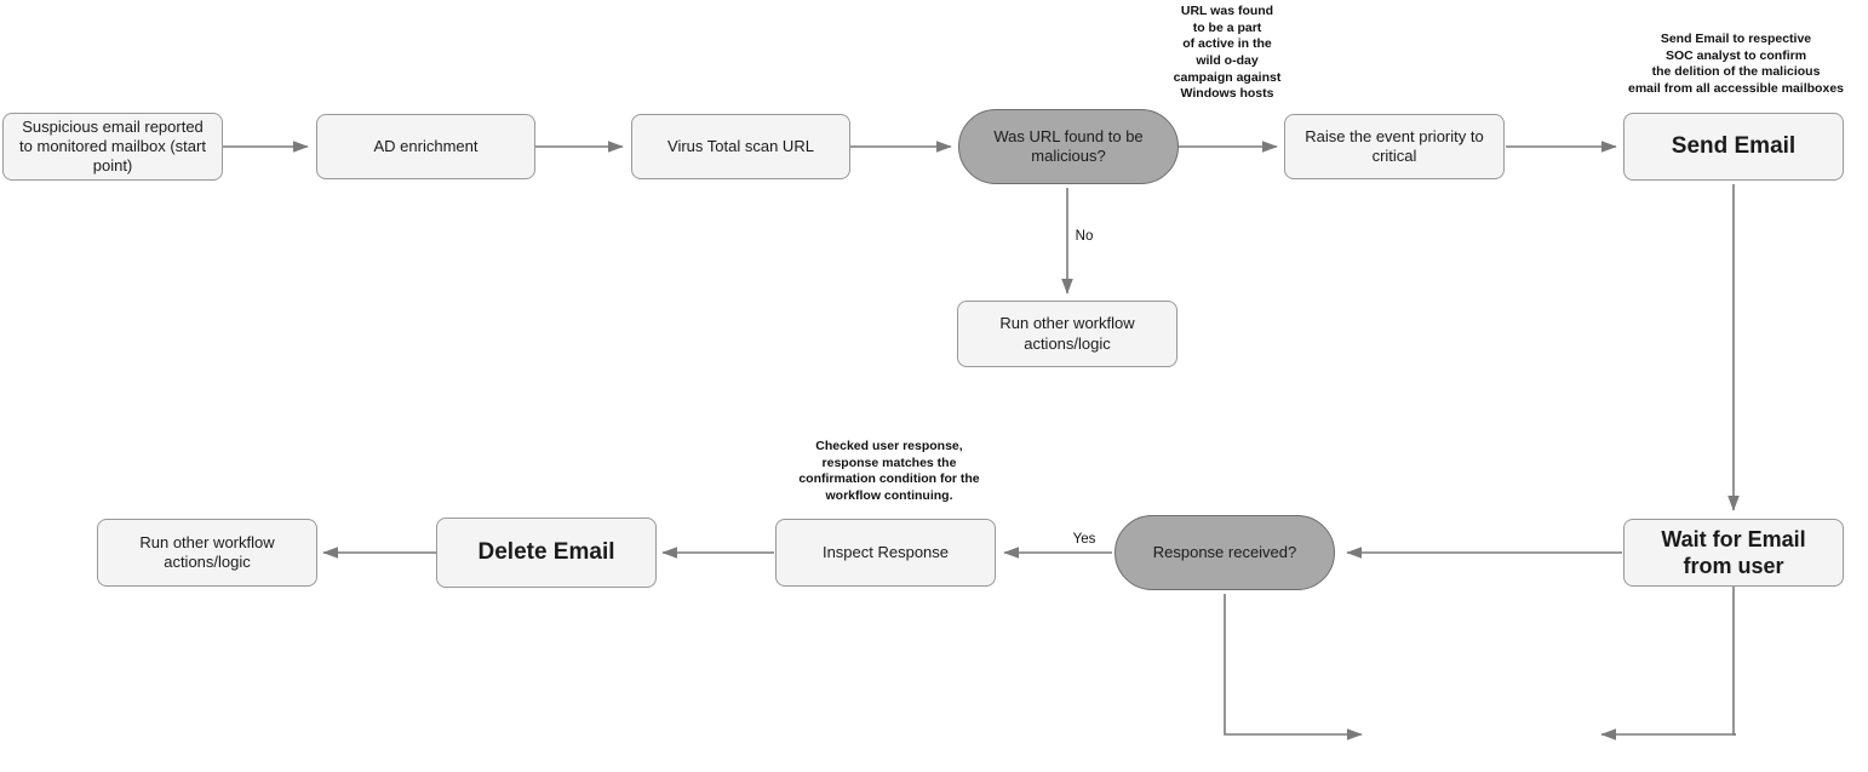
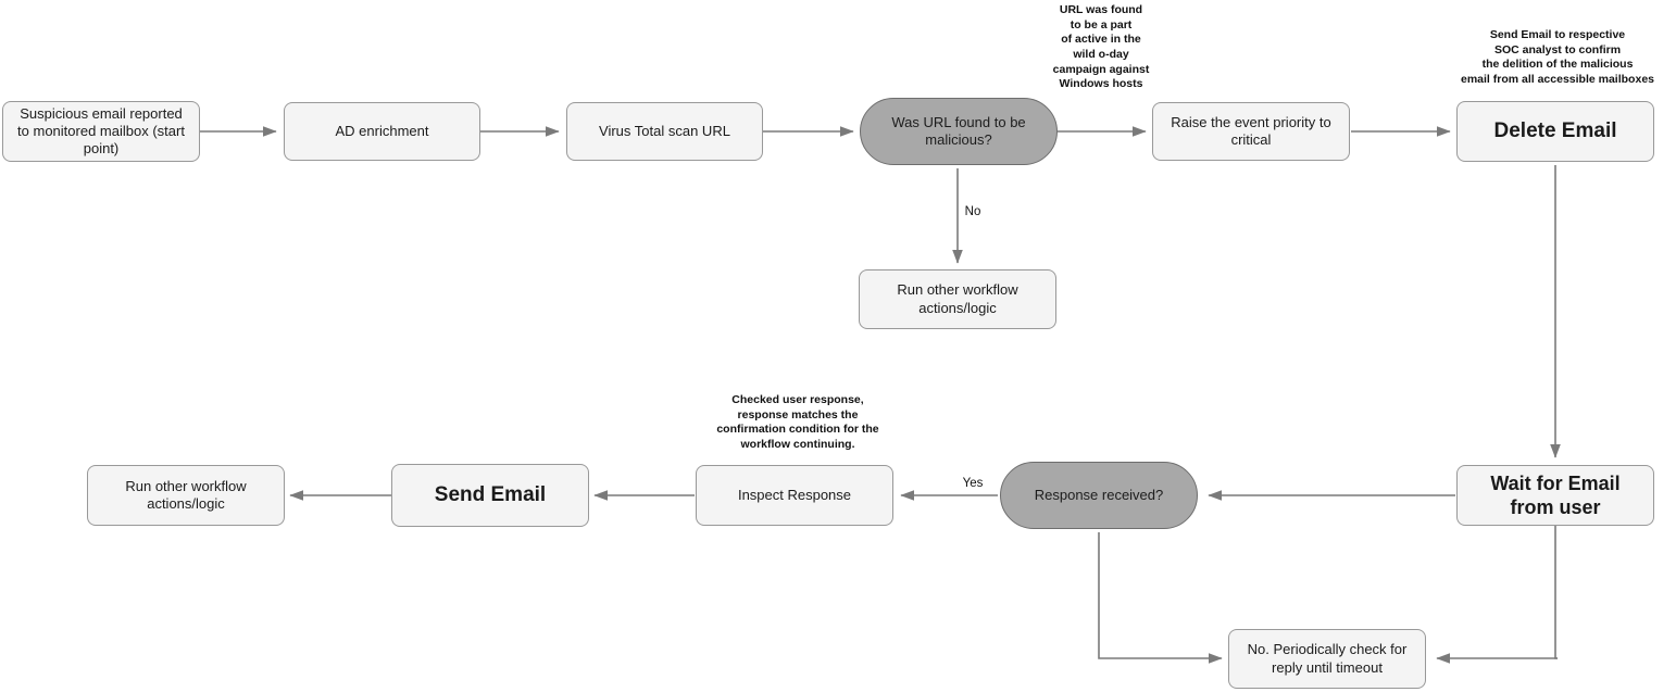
  Suspicious email reported to monitored mailbox (start point)
  AD enrichment
  Virus Total scan URL
  Was URL found to be malicious?
  Raise the event priority to critical
- Send Email
+ Delete Email
  Run other workflow actions/logic
  Wait for Email from user
  Response received?
  Inspect Response
- Delete Email
+ Send Email
  Run other workflow actions/logic
+ No. Periodically check for reply until timeout
  URL was found
  to be a part
  of active in the
  wild o-day
  campaign against
  Windows hosts
  Send Email to respective
  SOC analyst to confirm
  the delition of the malicious
  email from all accessible mailboxes
  No
  Checked user response,
  response matches the
  confirmation condition for the
  workflow continuing.
  Yes
